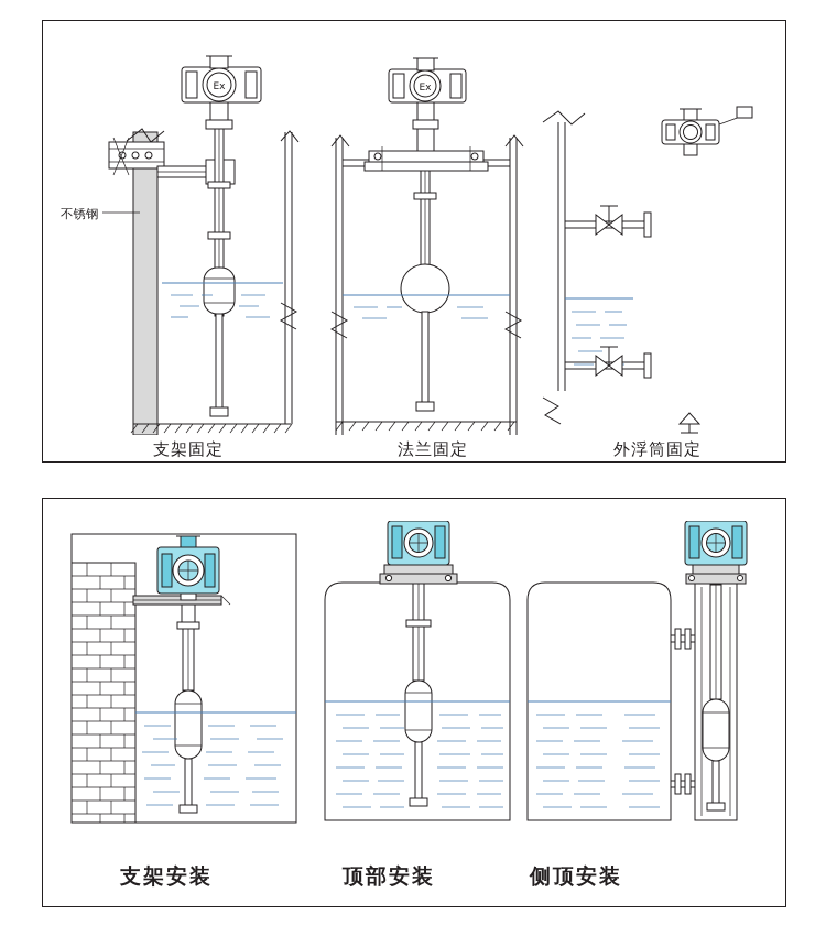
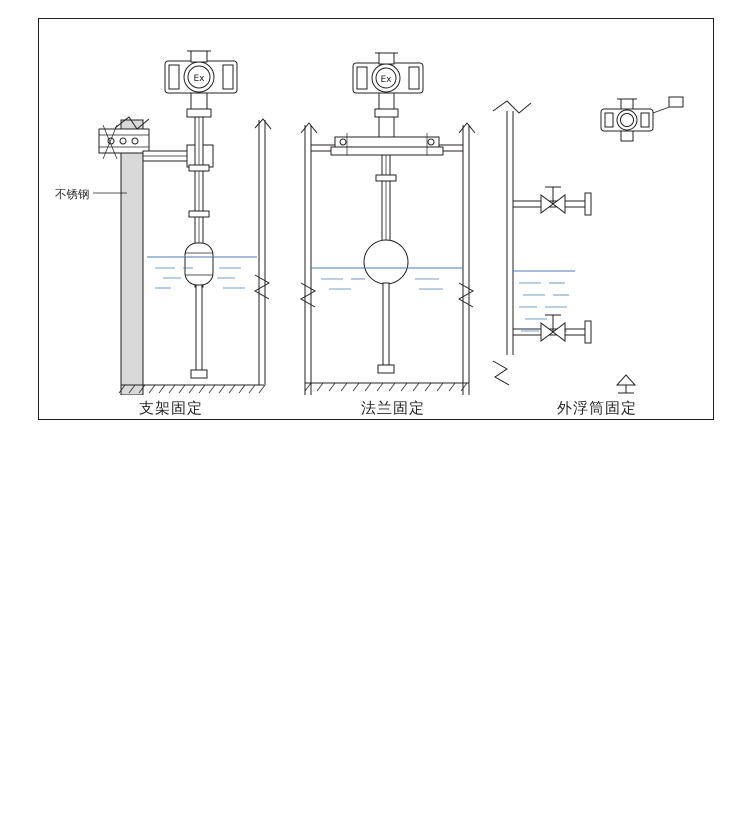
  Ex
  不锈钢
  支架固定
  Ex
  法兰固定
  外浮筒固定
- 支架安装
- 顶部安装
- 侧顶安装
